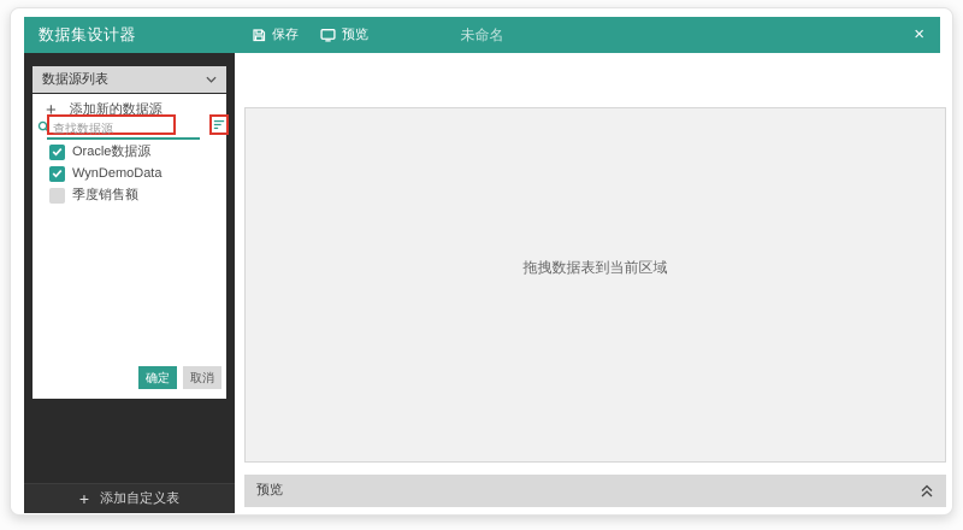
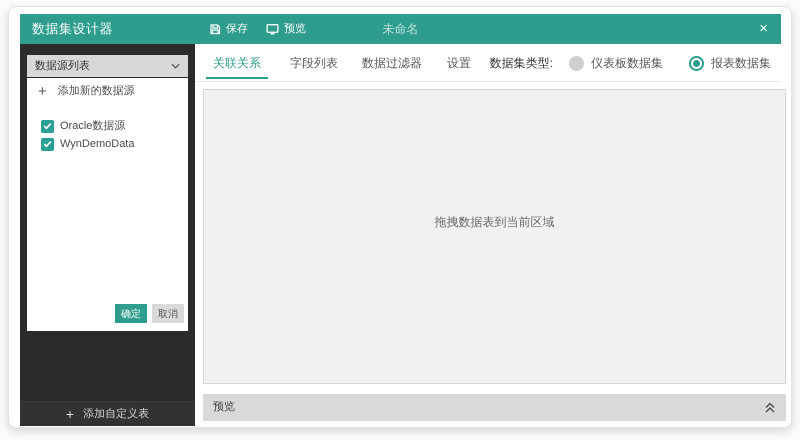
  数据集设计器
  保存
  预览
  未命名
  ×
  数据源列表
  +
  添加新的数据源
- 查找数据源
  Oracle数据源
  WynDemoData
- 季度销售额
  确定
  取消
  +
  添加自定义表
+ 关联关系
+ 字段列表
+ 数据过滤器
+ 设置
+ 数据集类型:
+ 仪表板数据集
+ 报表数据集
  拖拽数据表到当前区域
  预览
